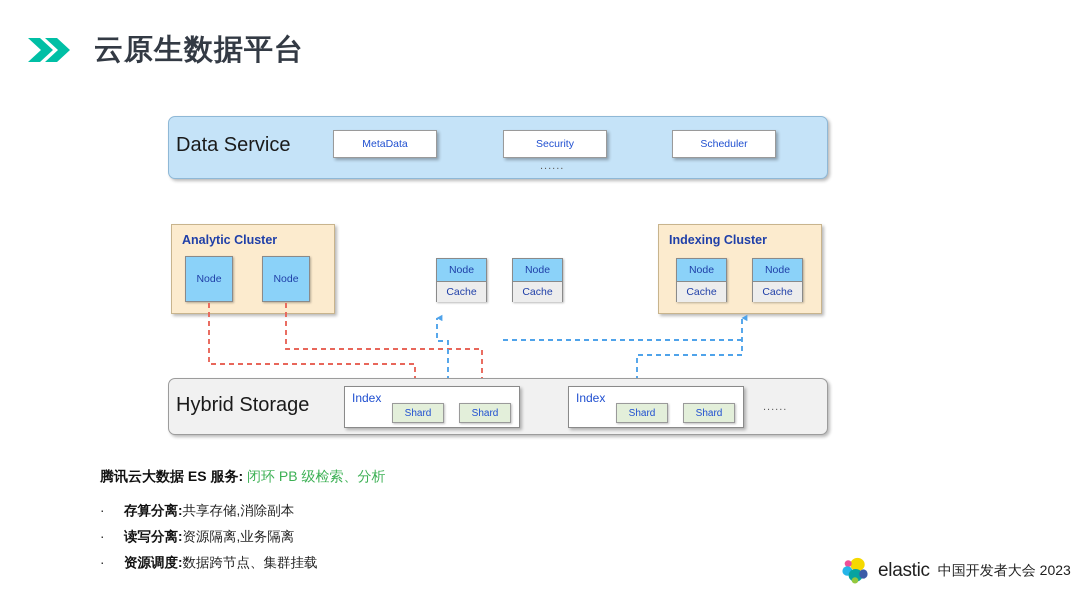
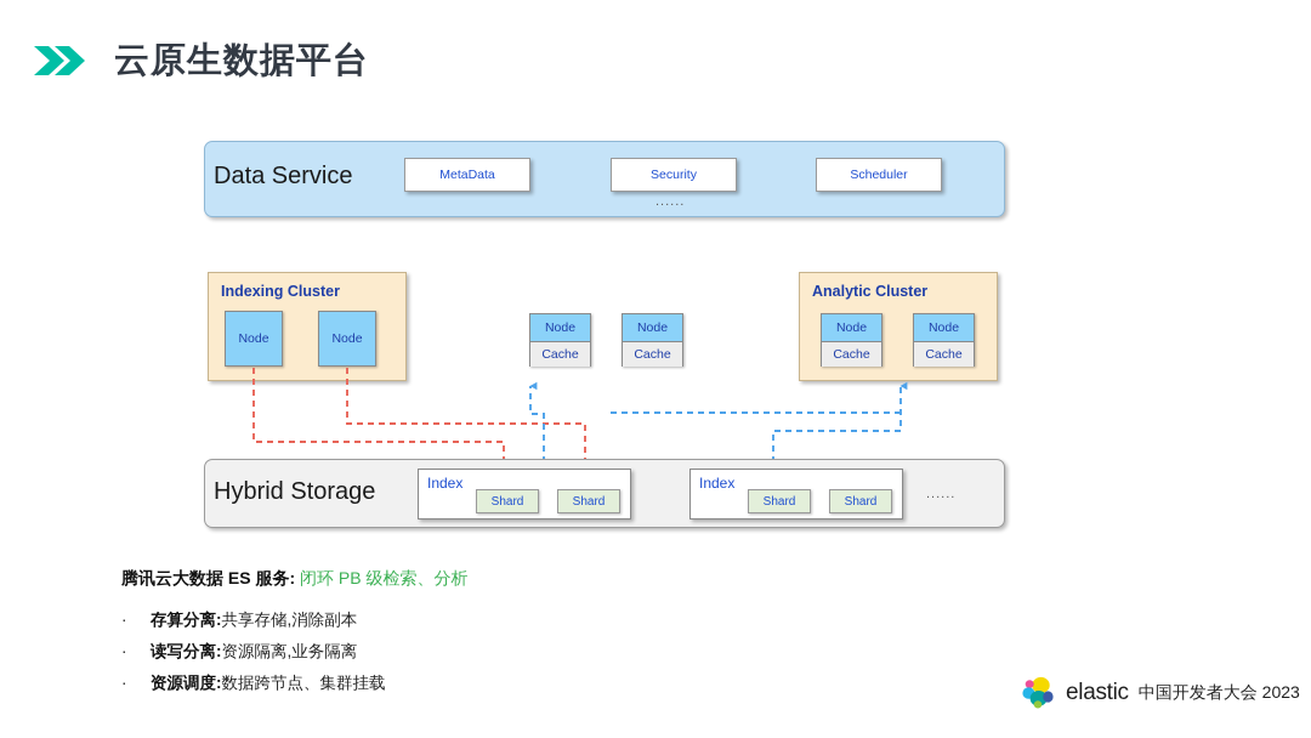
  云原生数据平台
  Data Service
  MetaData
  Security
  Scheduler
  ......
- Analytic Cluster
+ Indexing Cluster
  Node
  Node
  Node
  Cache
  Node
  Cache
- Indexing Cluster
+ Analytic Cluster
  Node
  Cache
  Node
  Cache
  Hybrid Storage
  Index
  Shard
  Shard
  Index
  Shard
  Shard
  ......
  腾讯云大数据 ES 服务: 闭环 PB 级检索、分析
  · 存算分离:共享存储,消除副本
  · 读写分离:资源隔离,业务隔离
  · 资源调度:数据跨节点、集群挂载
  elastic
  中国开发者大会 2023
